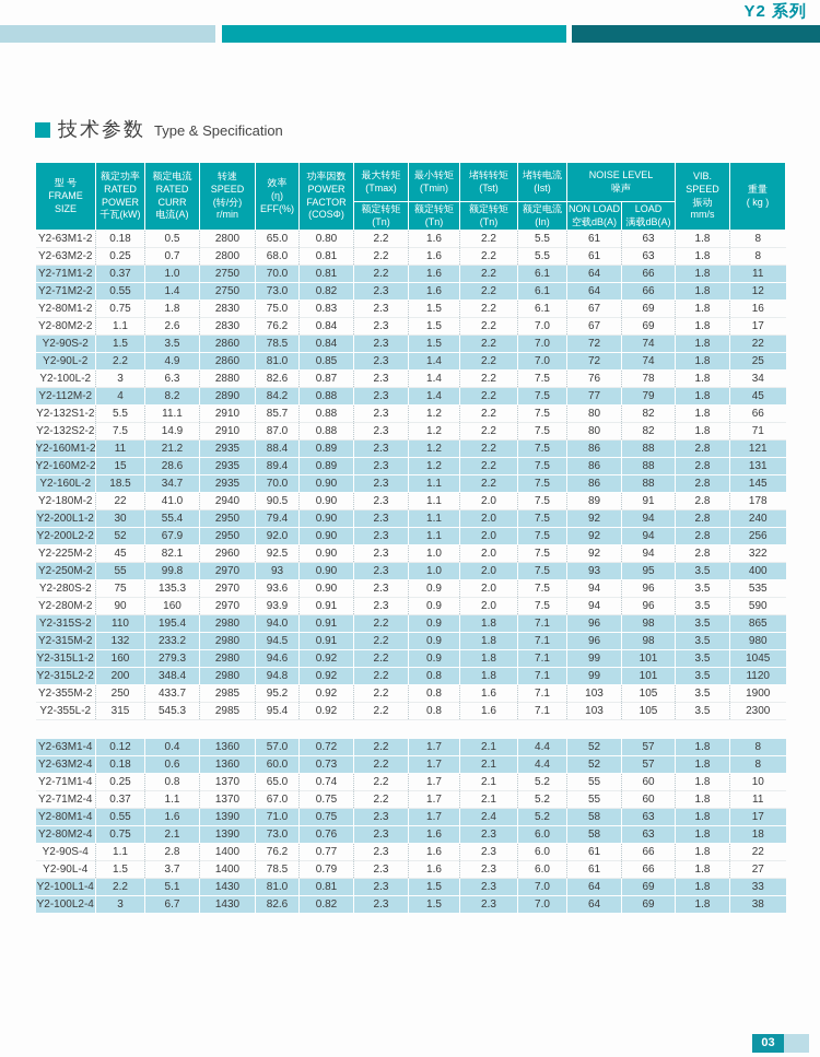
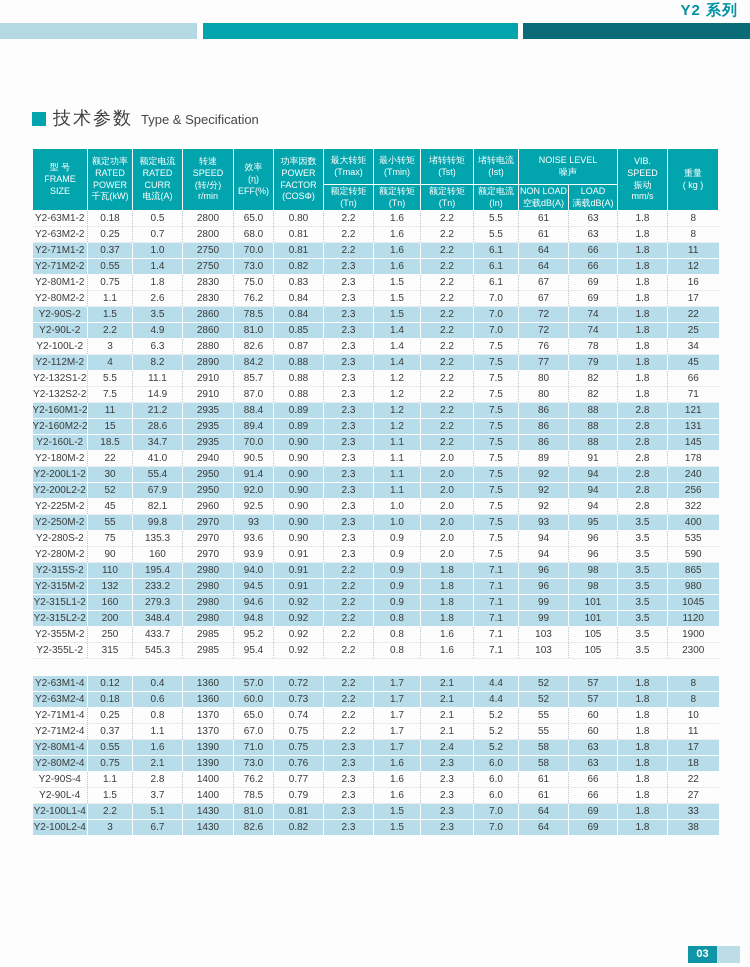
  Y2 系列
  技术参数
  Type & Specification
  型 号FRAMESIZE	额定功率RATEDPOWER千瓦(kW)	额定电流RATEDCURR电流(A)	转速SPEED(转/分)r/min	效率(η)EFF(%)	功率因数POWERFACTOR(COSΦ)	最大转矩(Tmax)	最小转矩(Tmin)	堵转转矩(Tst)	堵转电流(Ist)	NOISE LEVEL噪声	VIB.SPEED振动mm/s	重量( kg )
  额定转矩(Tn)	额定转矩(Tn)	额定转矩(Tn)	额定电流(In)	NON LOAD空载dB(A)	LOAD满载dB(A)
  Y2-63M1-2	0.18	0.5	2800	65.0	0.80	2.2	1.6	2.2	5.5	61	63	1.8	8
  Y2-63M2-2	0.25	0.7	2800	68.0	0.81	2.2	1.6	2.2	5.5	61	63	1.8	8
  Y2-71M1-2	0.37	1.0	2750	70.0	0.81	2.2	1.6	2.2	6.1	64	66	1.8	11
  Y2-71M2-2	0.55	1.4	2750	73.0	0.82	2.3	1.6	2.2	6.1	64	66	1.8	12
  Y2-80M1-2	0.75	1.8	2830	75.0	0.83	2.3	1.5	2.2	6.1	67	69	1.8	16
  Y2-80M2-2	1.1	2.6	2830	76.2	0.84	2.3	1.5	2.2	7.0	67	69	1.8	17
  Y2-90S-2	1.5	3.5	2860	78.5	0.84	2.3	1.5	2.2	7.0	72	74	1.8	22
  Y2-90L-2	2.2	4.9	2860	81.0	0.85	2.3	1.4	2.2	7.0	72	74	1.8	25
  Y2-100L-2	3	6.3	2880	82.6	0.87	2.3	1.4	2.2	7.5	76	78	1.8	34
  Y2-112M-2	4	8.2	2890	84.2	0.88	2.3	1.4	2.2	7.5	77	79	1.8	45
  Y2-132S1-2	5.5	11.1	2910	85.7	0.88	2.3	1.2	2.2	7.5	80	82	1.8	66
  Y2-132S2-2	7.5	14.9	2910	87.0	0.88	2.3	1.2	2.2	7.5	80	82	1.8	71
  Y2-160M1-2	11	21.2	2935	88.4	0.89	2.3	1.2	2.2	7.5	86	88	2.8	121
  Y2-160M2-2	15	28.6	2935	89.4	0.89	2.3	1.2	2.2	7.5	86	88	2.8	131
  Y2-160L-2	18.5	34.7	2935	70.0	0.90	2.3	1.1	2.2	7.5	86	88	2.8	145
  Y2-180M-2	22	41.0	2940	90.5	0.90	2.3	1.1	2.0	7.5	89	91	2.8	178
- Y2-200L1-2	30	55.4	2950	79.4	0.90	2.3	1.1	2.0	7.5	92	94	2.8	240
+ Y2-200L1-2	30	55.4	2950	91.4	0.90	2.3	1.1	2.0	7.5	92	94	2.8	240
  Y2-200L2-2	52	67.9	2950	92.0	0.90	2.3	1.1	2.0	7.5	92	94	2.8	256
  Y2-225M-2	45	82.1	2960	92.5	0.90	2.3	1.0	2.0	7.5	92	94	2.8	322
  Y2-250M-2	55	99.8	2970	93	0.90	2.3	1.0	2.0	7.5	93	95	3.5	400
  Y2-280S-2	75	135.3	2970	93.6	0.90	2.3	0.9	2.0	7.5	94	96	3.5	535
  Y2-280M-2	90	160	2970	93.9	0.91	2.3	0.9	2.0	7.5	94	96	3.5	590
  Y2-315S-2	110	195.4	2980	94.0	0.91	2.2	0.9	1.8	7.1	96	98	3.5	865
  Y2-315M-2	132	233.2	2980	94.5	0.91	2.2	0.9	1.8	7.1	96	98	3.5	980
  Y2-315L1-2	160	279.3	2980	94.6	0.92	2.2	0.9	1.8	7.1	99	101	3.5	1045
  Y2-315L2-2	200	348.4	2980	94.8	0.92	2.2	0.8	1.8	7.1	99	101	3.5	1120
  Y2-355M-2	250	433.7	2985	95.2	0.92	2.2	0.8	1.6	7.1	103	105	3.5	1900
  Y2-355L-2	315	545.3	2985	95.4	0.92	2.2	0.8	1.6	7.1	103	105	3.5	2300
  Y2-63M1-4	0.12	0.4	1360	57.0	0.72	2.2	1.7	2.1	4.4	52	57	1.8	8
  Y2-63M2-4	0.18	0.6	1360	60.0	0.73	2.2	1.7	2.1	4.4	52	57	1.8	8
  Y2-71M1-4	0.25	0.8	1370	65.0	0.74	2.2	1.7	2.1	5.2	55	60	1.8	10
  Y2-71M2-4	0.37	1.1	1370	67.0	0.75	2.2	1.7	2.1	5.2	55	60	1.8	11
  Y2-80M1-4	0.55	1.6	1390	71.0	0.75	2.3	1.7	2.4	5.2	58	63	1.8	17
  Y2-80M2-4	0.75	2.1	1390	73.0	0.76	2.3	1.6	2.3	6.0	58	63	1.8	18
  Y2-90S-4	1.1	2.8	1400	76.2	0.77	2.3	1.6	2.3	6.0	61	66	1.8	22
  Y2-90L-4	1.5	3.7	1400	78.5	0.79	2.3	1.6	2.3	6.0	61	66	1.8	27
  Y2-100L1-4	2.2	5.1	1430	81.0	0.81	2.3	1.5	2.3	7.0	64	69	1.8	33
  Y2-100L2-4	3	6.7	1430	82.6	0.82	2.3	1.5	2.3	7.0	64	69	1.8	38
  03
